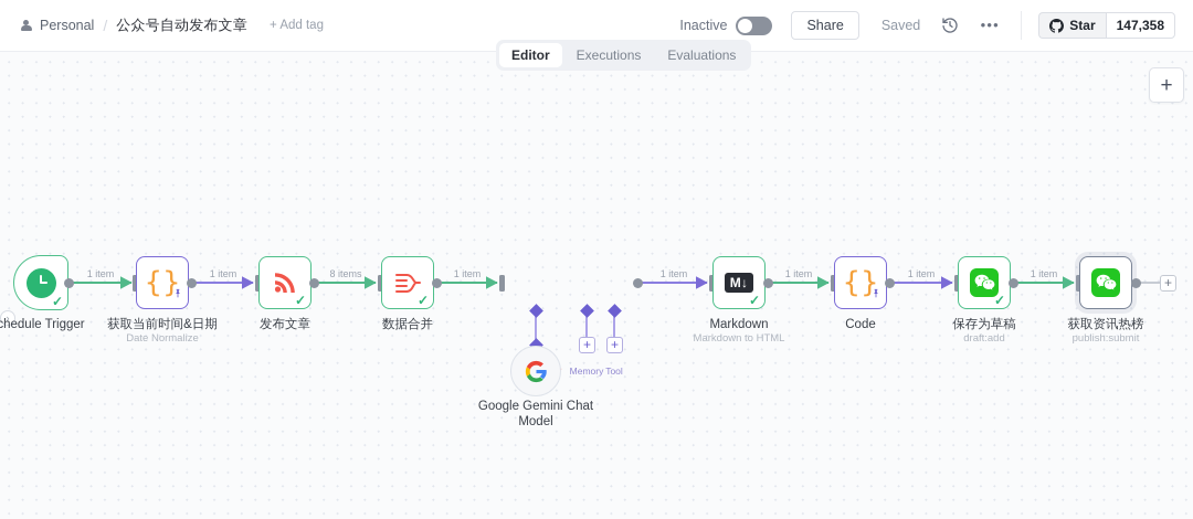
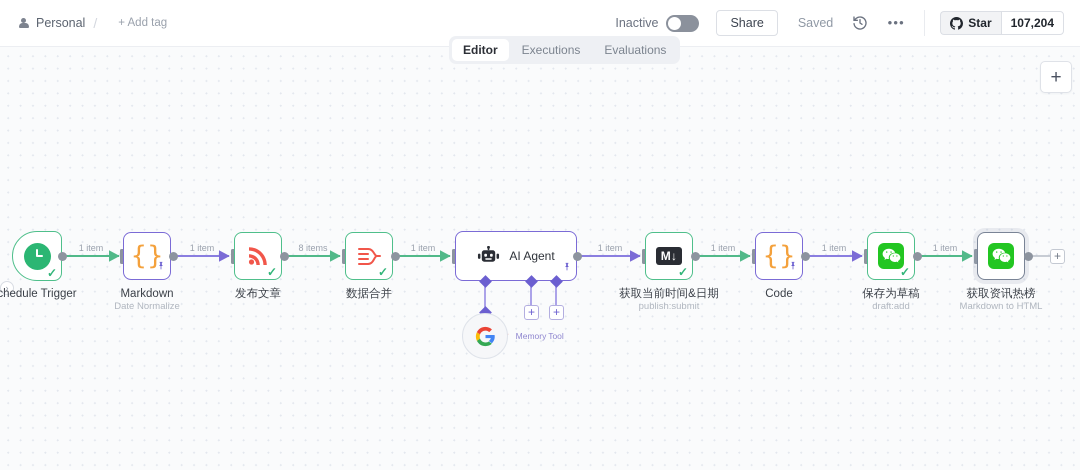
  Personal
  /
- 公众号自动发布文章
  + Add tag
  Inactive
  Share
  Saved
  •••
  Star
- 147,358
+ 107,204
  Editor
  Executions
  Evaluations
  +
  1 item
  1 item
  8 items
  1 item
  1 item
  1 item
  1 item
  1 item
  ›
  ✓
  chedule Trigger
  {}
- 获取当前时间&日期
+ Markdown
  Date Normalize
  ✓
  发布文章
  ✓
  数据合并
+ AI Agent
  Memory
  Tool
  +
  +
- Google Gemini Chat
- Model
  M↓
  ✓
- Markdown
+ 获取当前时间&日期
- Markdown to HTML
+ publish:submit
  {}
  Code
  ✓
  保存为草稿
  draft:add
  获取资讯热榜
- publish:submit
+ Markdown to HTML
  +
